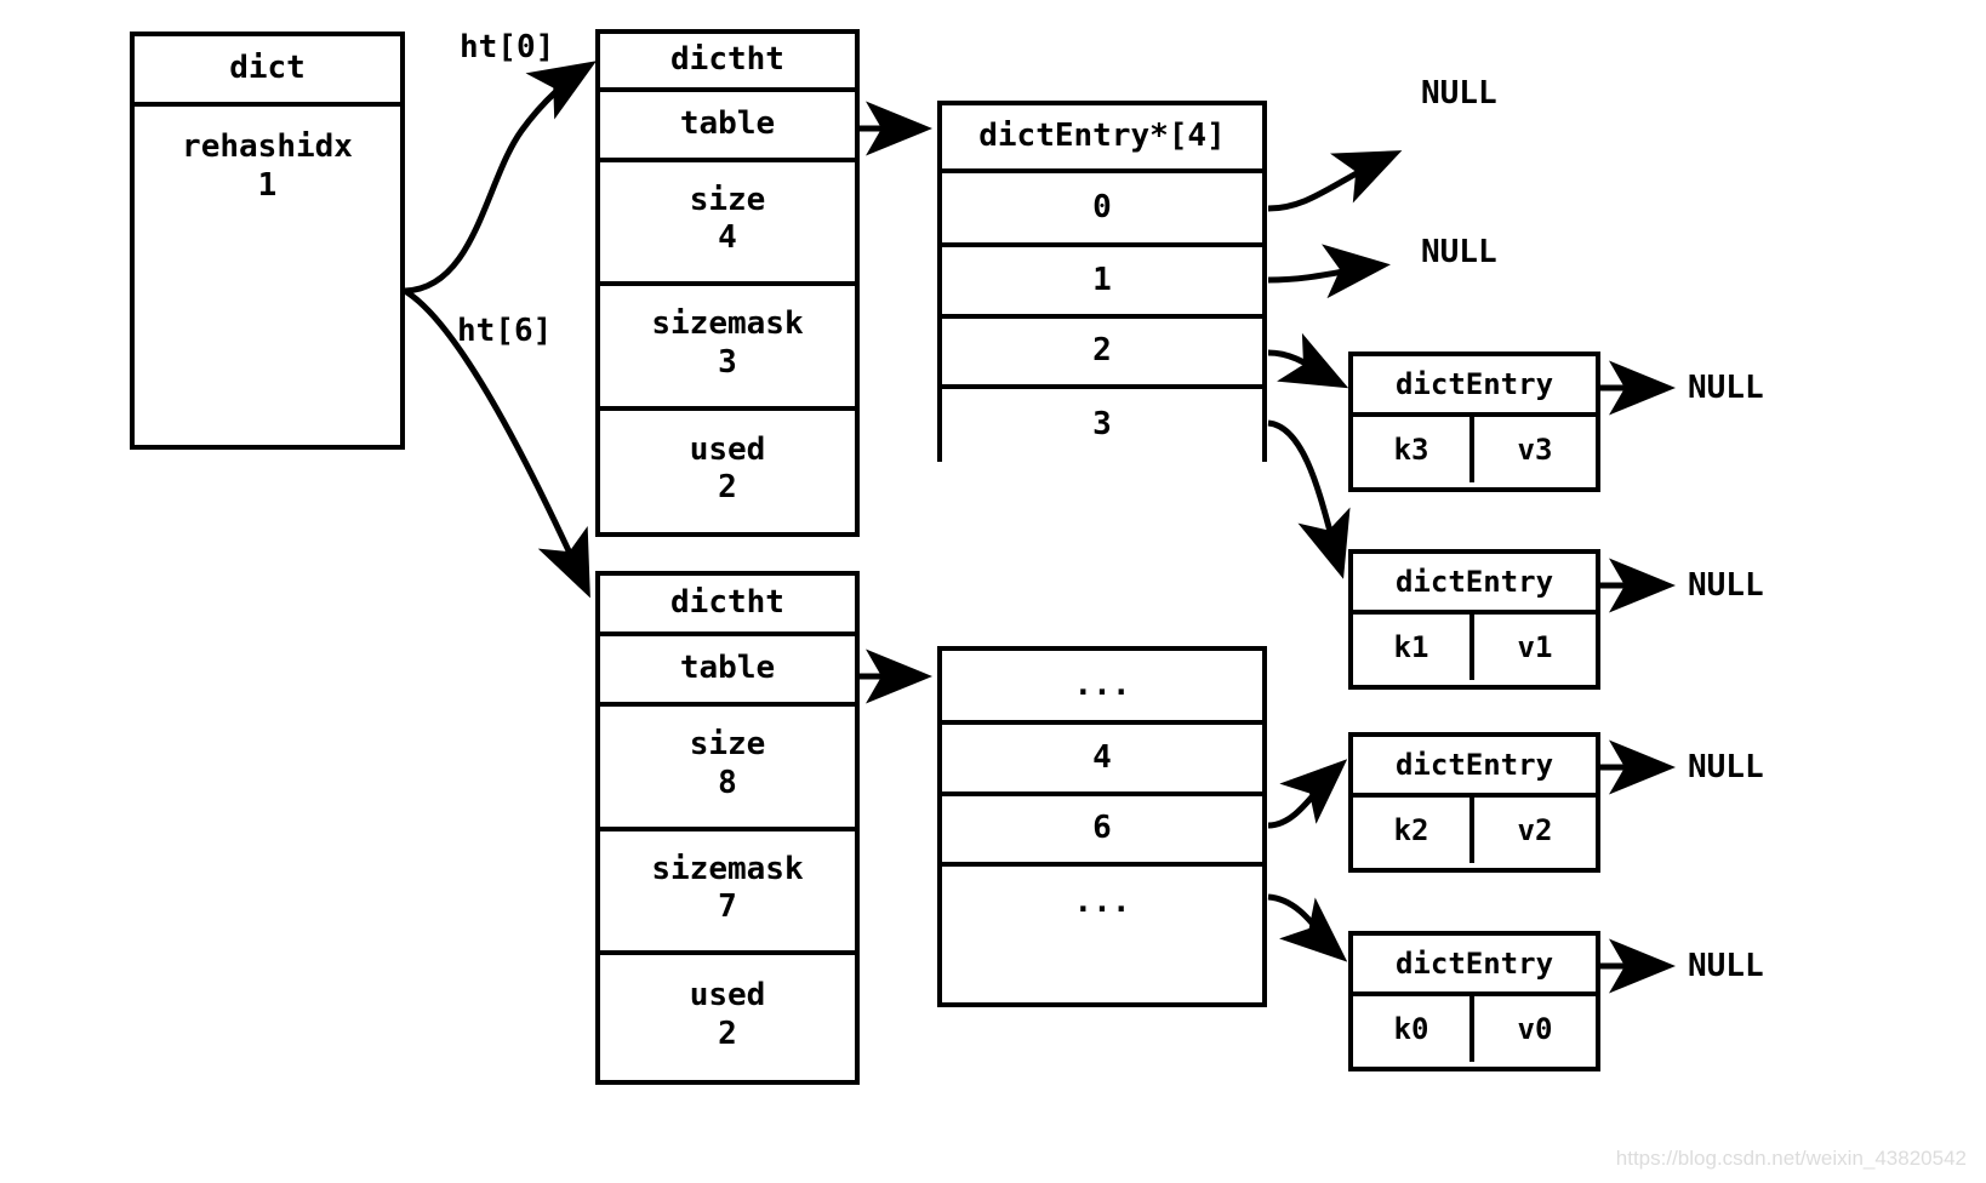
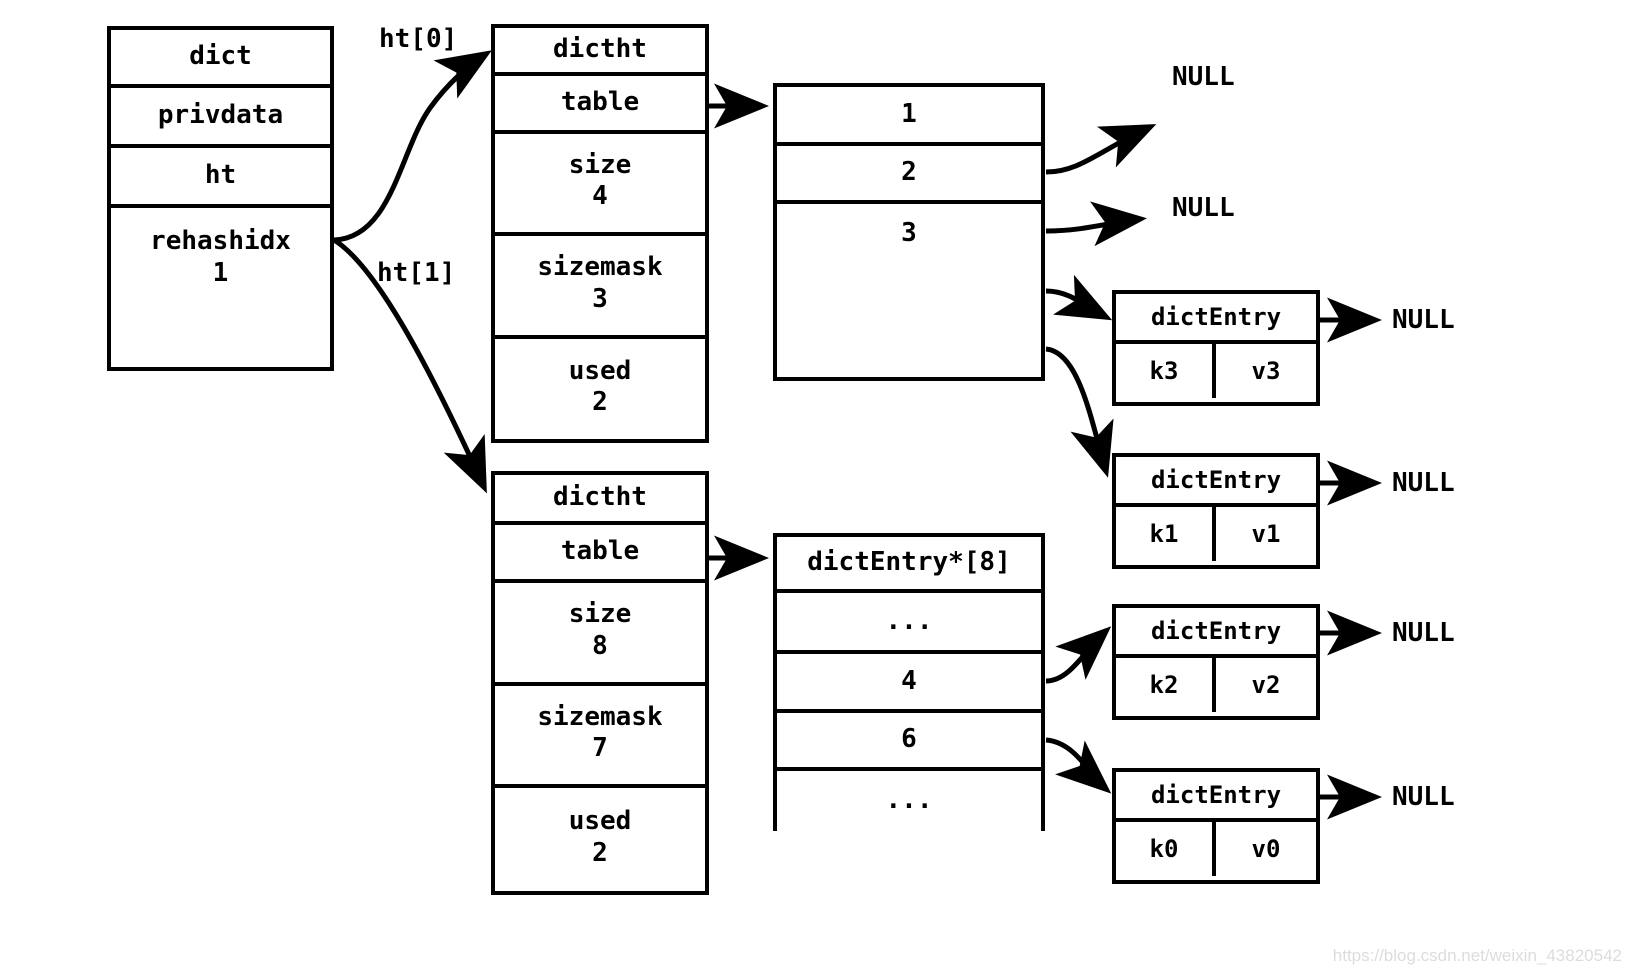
  dict
+ privdata
+ ht
  rehashidx
  1
  ht[0]
- ht[6]
+ ht[1]
  dictht
  table
  size
  4
  sizemask
  3
  used
  2
- dictEntry*[4]
- 0
  1
  2
  3
  dictht
  table
  size
  8
  sizemask
  7
  used
  2
+ dictEntry*[8]
  ...
  4
  6
  ...
  NULL
  NULL
  dictEntry
  k3
  v3
  NULL
  dictEntry
  k1
  v1
  NULL
  dictEntry
  k2
  v2
  NULL
  dictEntry
  k0
  v0
  NULL
  https://blog.csdn.net/weixin_43820542
